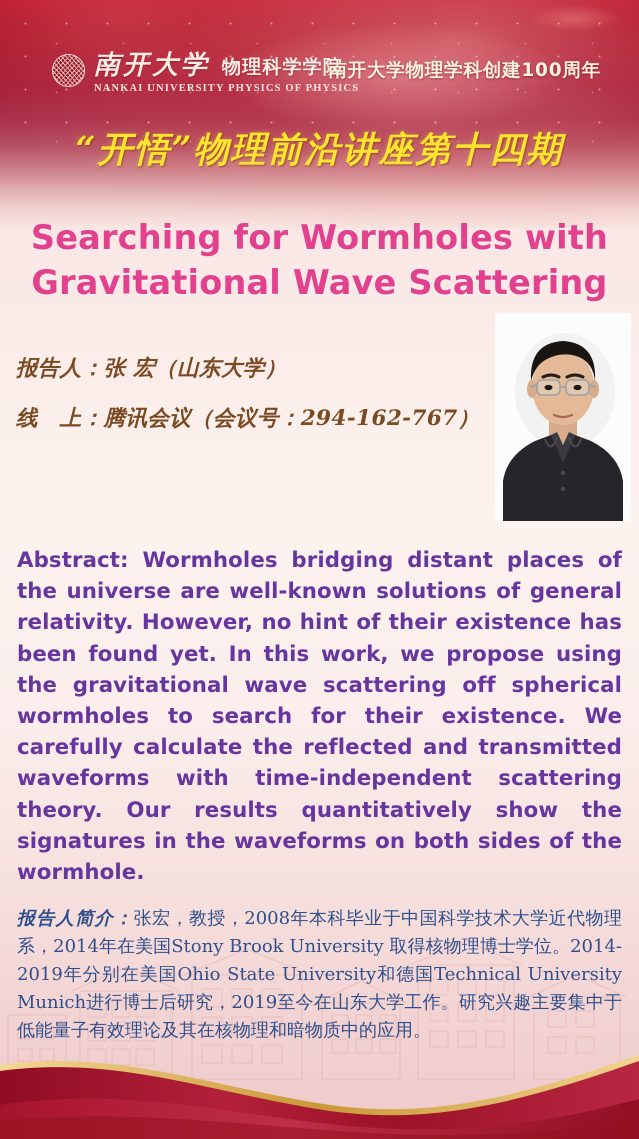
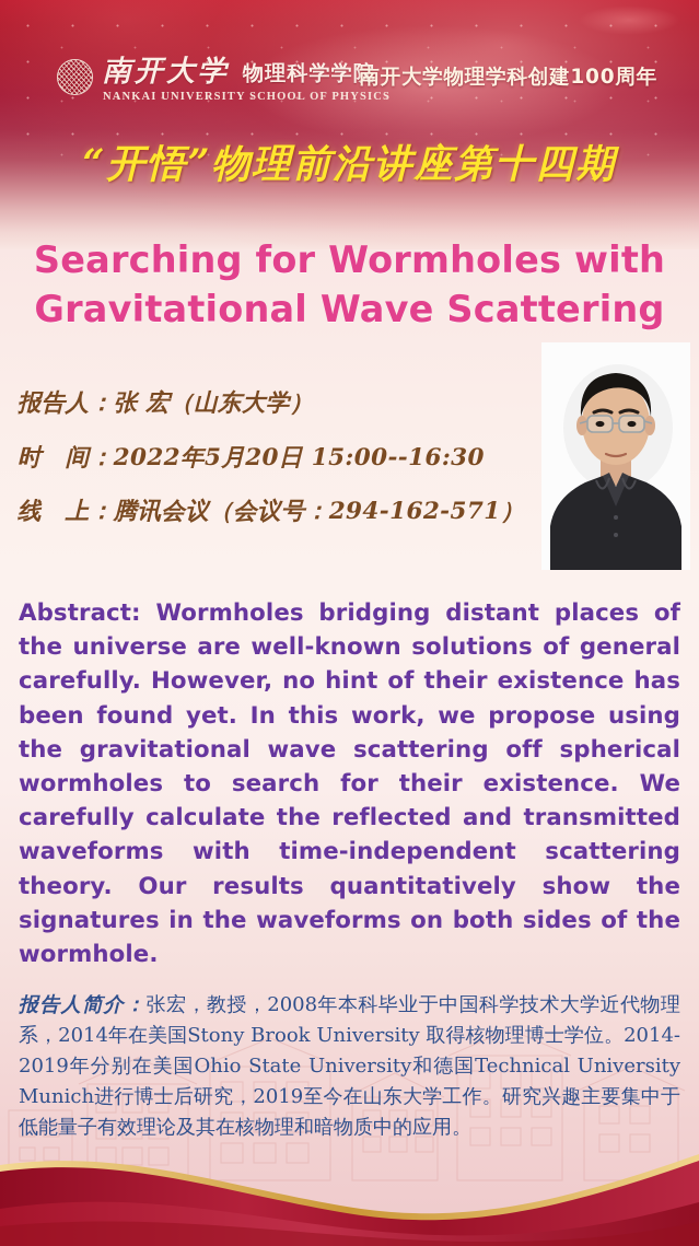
  南开大学
  物理科学学院
- NANKAI UNIVERSITY PHYSICS OF PHYSICS
+ NANKAI UNIVERSITY SCHOOL OF PHYSICS
  南开大学物理学科创建100周年
  “开悟”物理前沿讲座第十四期
  Searching for Wormholes with
  Gravitational Wave Scattering
  报告人：张 宏（山东大学）
+ 时 间：2022年5月20日 15:00--16:30
- 线 上：腾讯会议（会议号：294-162-767）
+ 线 上：腾讯会议（会议号：294-162-571）
- Abstract: Wormholes bridging distant places of the universe are well-known solutions of general relativity. However, no hint of their existence has been found yet. In this work, we propose using the gravitational wave scattering off spherical wormholes to search for their existence. We carefully calculate the reflected and transmitted waveforms with time-independent scattering theory. Our results quantitatively show the signatures in the waveforms on both sides of the wormhole.
+ Abstract: Wormholes bridging distant places of the universe are well-known solutions of general carefully. However, no hint of their existence has been found yet. In this work, we propose using the gravitational wave scattering off spherical wormholes to search for their existence. We carefully calculate the reflected and transmitted waveforms with time-independent scattering theory. Our results quantitatively show the signatures in the waveforms on both sides of the wormhole.
  报告人简介：张宏，教授，2008年本科毕业于中国科学技术大学近代物理系，2014年在美国Stony Brook University 取得核物理博士学位。2014-2019年分别在美国Ohio State University和德国Technical University Munich进行博士后研究，2019至今在山东大学工作。研究兴趣主要集中于低能量子有效理论及其在核物理和暗物质中的应用。
